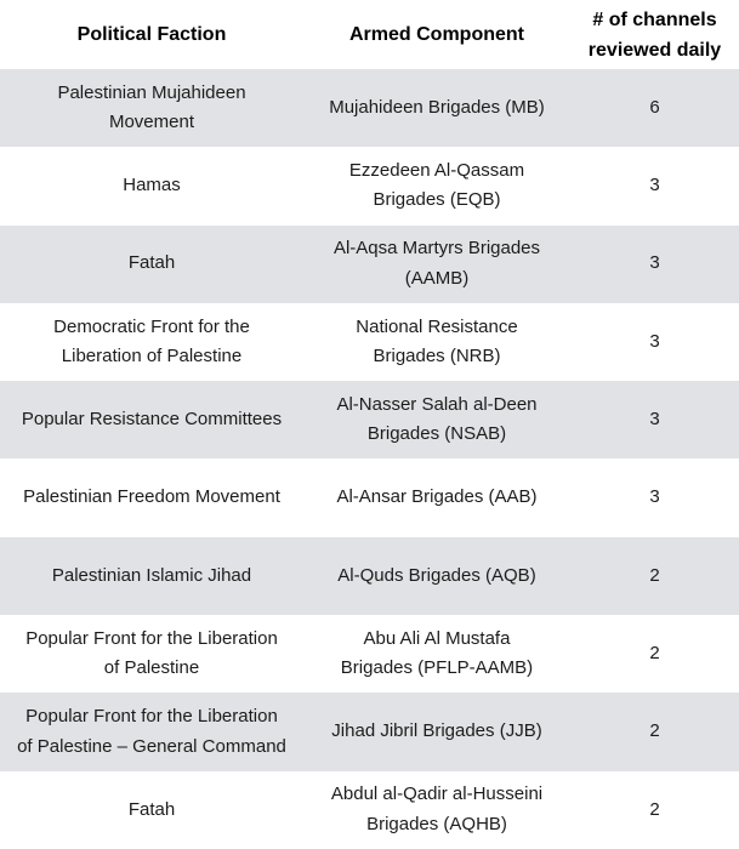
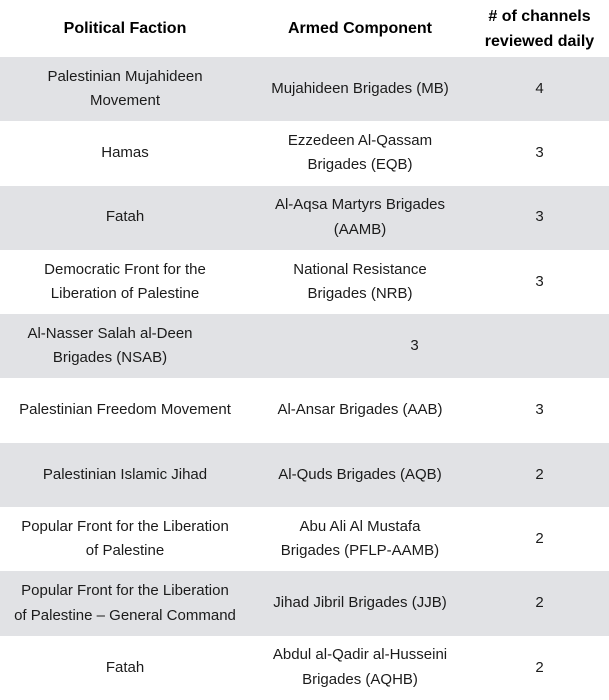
  Political Faction
  Armed Component
  # of channels
  reviewed daily
  Palestinian Mujahideen
  Movement
  Mujahideen Brigades (MB)
- 6
+ 4
  Hamas
  Ezzedeen Al-Qassam
  Brigades (EQB)
  3
  Fatah
  Al-Aqsa Martyrs Brigades
  (AAMB)
  3
  Democratic Front for the
  Liberation of Palestine
  National Resistance
  Brigades (NRB)
  3
- Popular Resistance Committees
  Al-Nasser Salah al-Deen
  Brigades (NSAB)
  3
  Palestinian Freedom Movement
  Al-Ansar Brigades (AAB)
  3
  Palestinian Islamic Jihad
  Al-Quds Brigades (AQB)
  2
  Popular Front for the Liberation
  of Palestine
  Abu Ali Al Mustafa
  Brigades (PFLP-AAMB)
  2
  Popular Front for the Liberation
  of Palestine – General Command
  Jihad Jibril Brigades (JJB)
  2
  Fatah
  Abdul al-Qadir al-Husseini
  Brigades (AQHB)
  2
